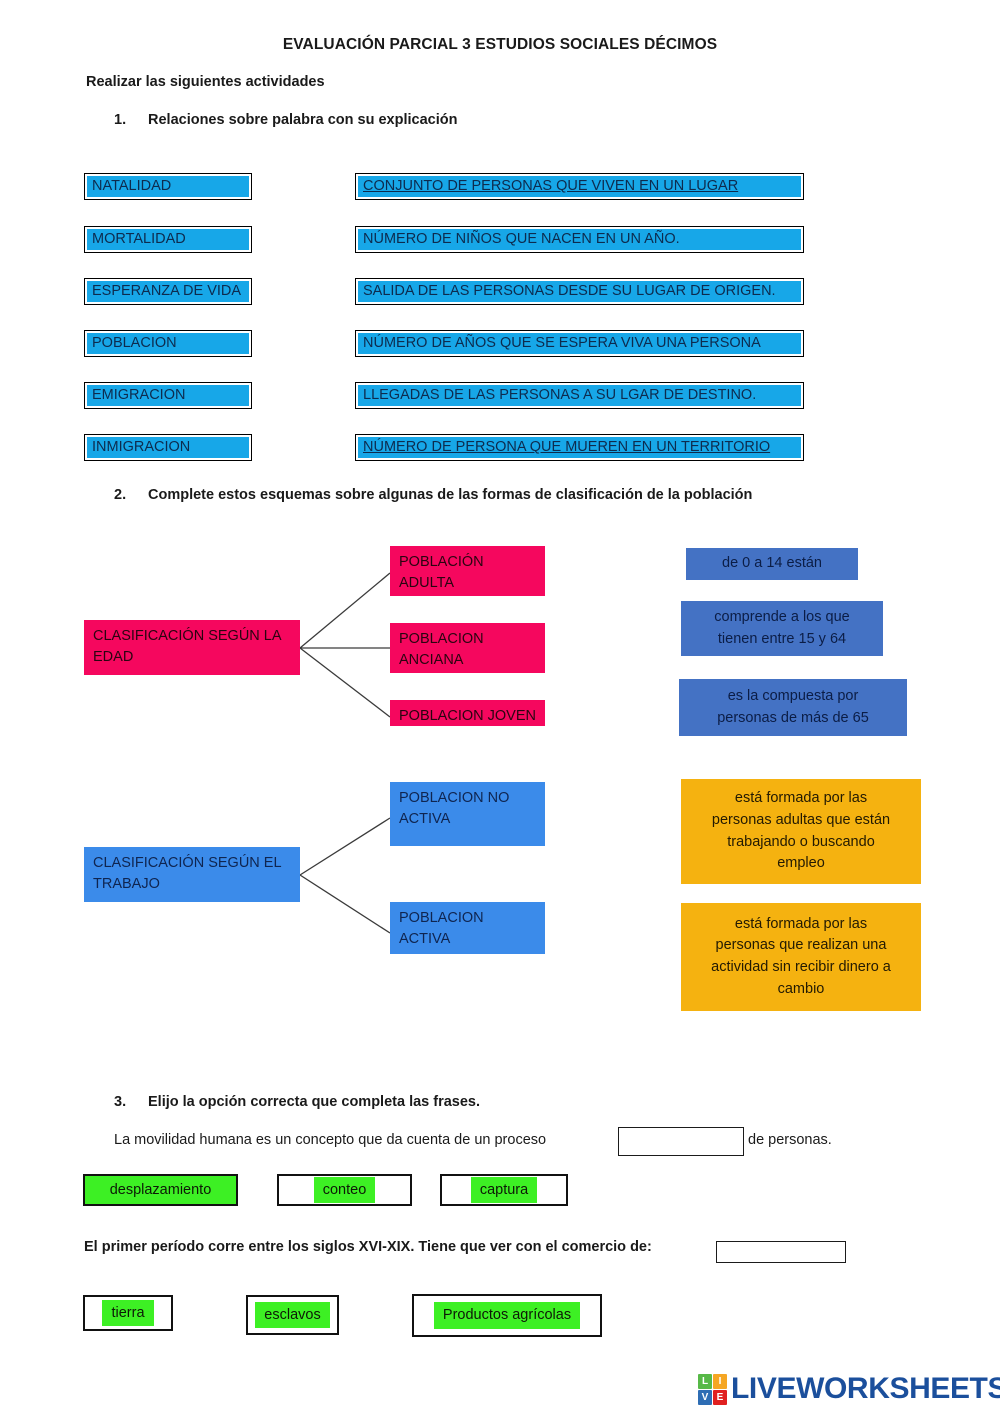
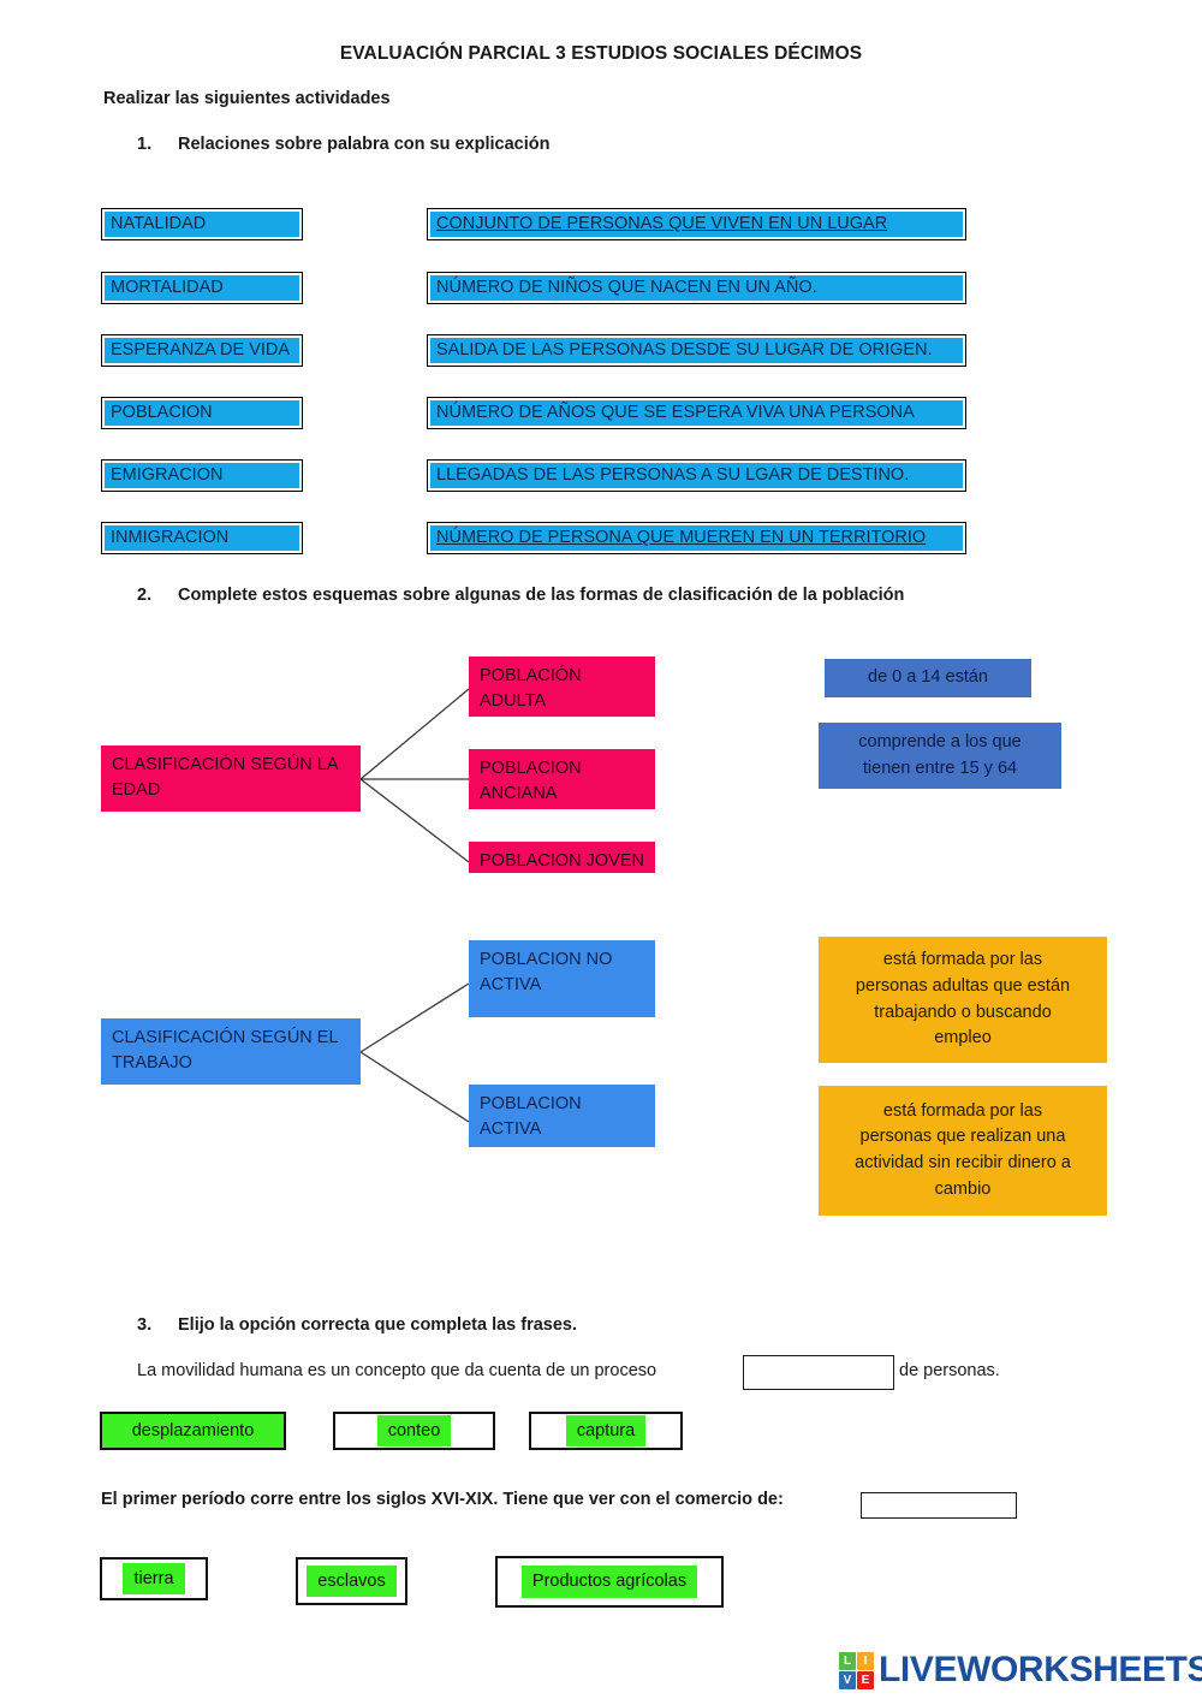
  EVALUACIÓN PARCIAL 3 ESTUDIOS SOCIALES DÉCIMOS
  Realizar las siguientes actividades
  1. Relaciones sobre palabra con su explicación
  NATALIDAD
  MORTALIDAD
  ESPERANZA DE VIDA
  POBLACION
  EMIGRACION
  INMIGRACION
  CONJUNTO DE PERSONAS QUE VIVEN EN UN LUGAR
  NÚMERO DE NIÑOS QUE NACEN EN UN AÑO.
  SALIDA DE LAS PERSONAS DESDE SU LUGAR DE ORIGEN.
  NÚMERO DE AÑOS QUE SE ESPERA VIVA UNA PERSONA
  LLEGADAS DE LAS PERSONAS A SU LGAR DE DESTINO.
  NÚMERO DE PERSONA QUE MUEREN EN UN TERRITORIO
  2. Complete estos esquemas sobre algunas de las formas de clasificación de la población
  CLASIFICACIÓN SEGÚN LA
  EDAD
  POBLACIÓN
  ADULTA
  POBLACION
  ANCIANA
  POBLACION JOVEN
  de 0 a 14 están
  comprende a los que
  tienen entre 15 y 64
- es la compuesta por
- personas de más de 65
  CLASIFICACIÓN SEGÚN EL
  TRABAJO
  POBLACION NO
  ACTIVA
  POBLACION
  ACTIVA
  está formada por las
  personas adultas que están
  trabajando o buscando
  empleo
  está formada por las
  personas que realizan una
  actividad sin recibir dinero a
  cambio
  3. Elijo la opción correcta que completa las frases.
  La movilidad humana es un concepto que da cuenta de un proceso
  de personas.
  desplazamiento
  conteo
  captura
  El primer período corre entre los siglos XVI-XIX. Tiene que ver con el comercio de:
  tierra
  esclavos
  Productos agrícolas
  L
  I
  V
  E
  LIVEWORKSHEETS
